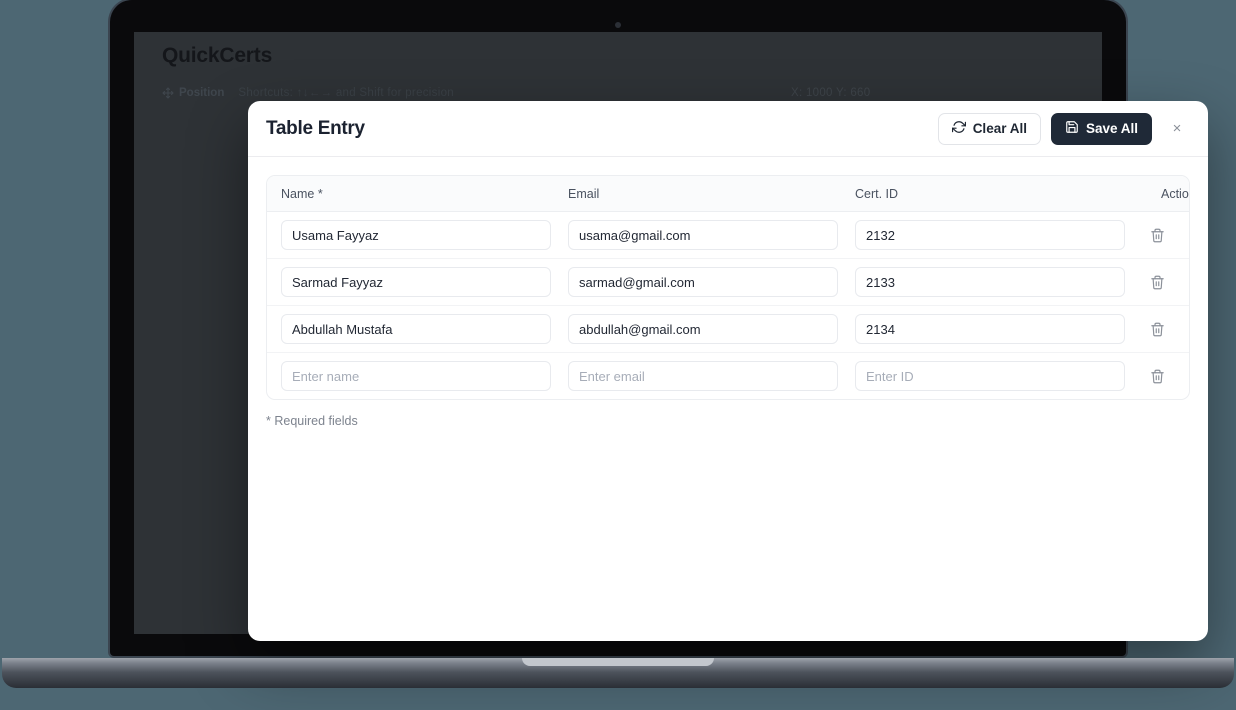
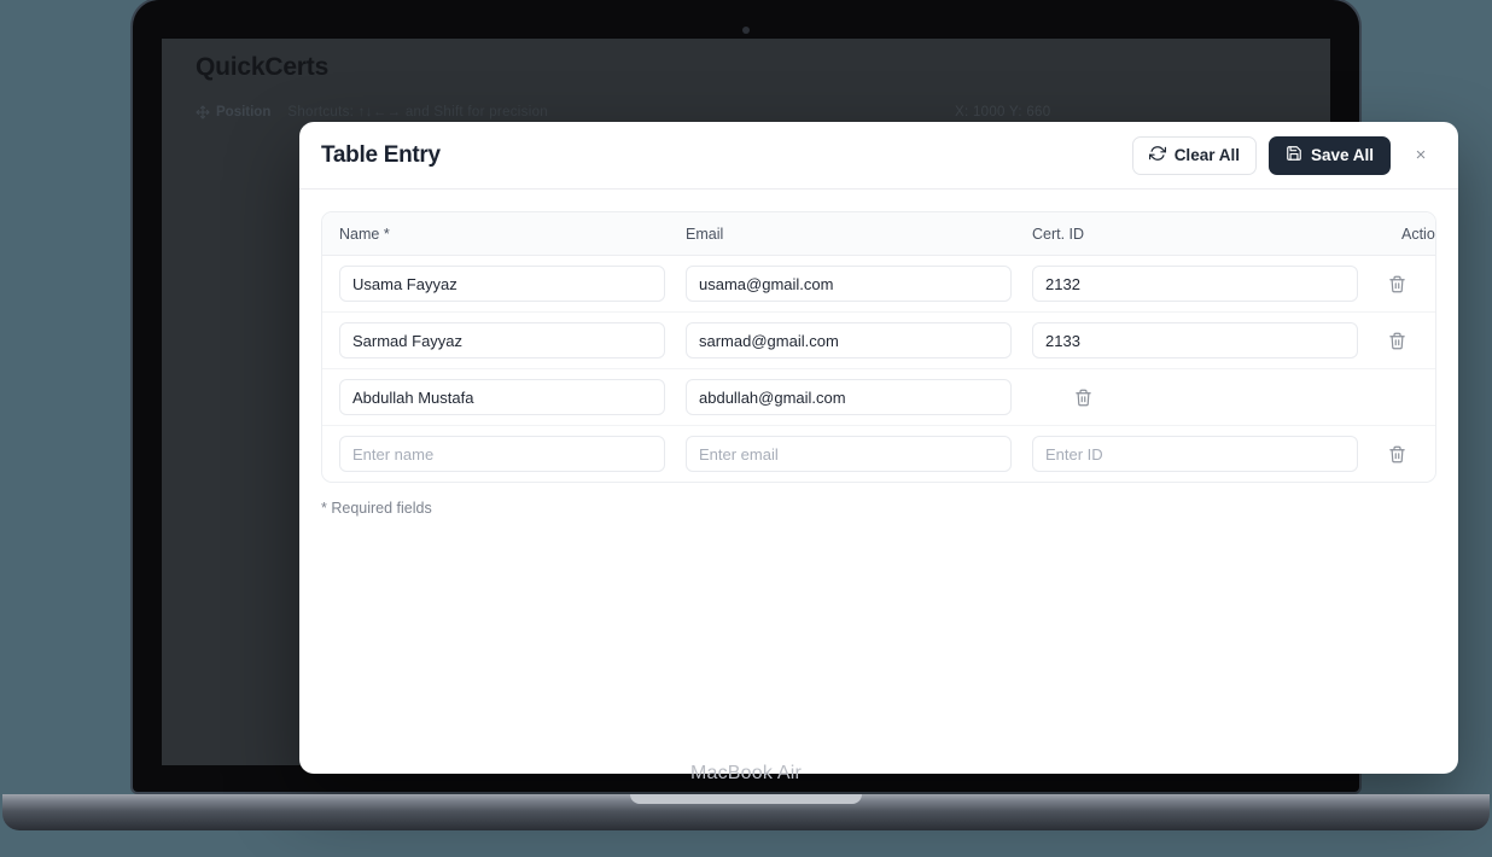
  QuickCerts
  Position
  Table Entry
  Clear All
  Save All
  ×
  Name *
  Email
  Cert. ID
  Actio
  Usama Fayyaz
  usama@gmail.com
  2132
  Sarmad Fayyaz
  sarmad@gmail.com
  2133
  Abdullah Mustafa
  abdullah@gmail.com
- 2134
  Enter name
  Enter email
  Enter ID
  * Required fields
+ MacBook Air
